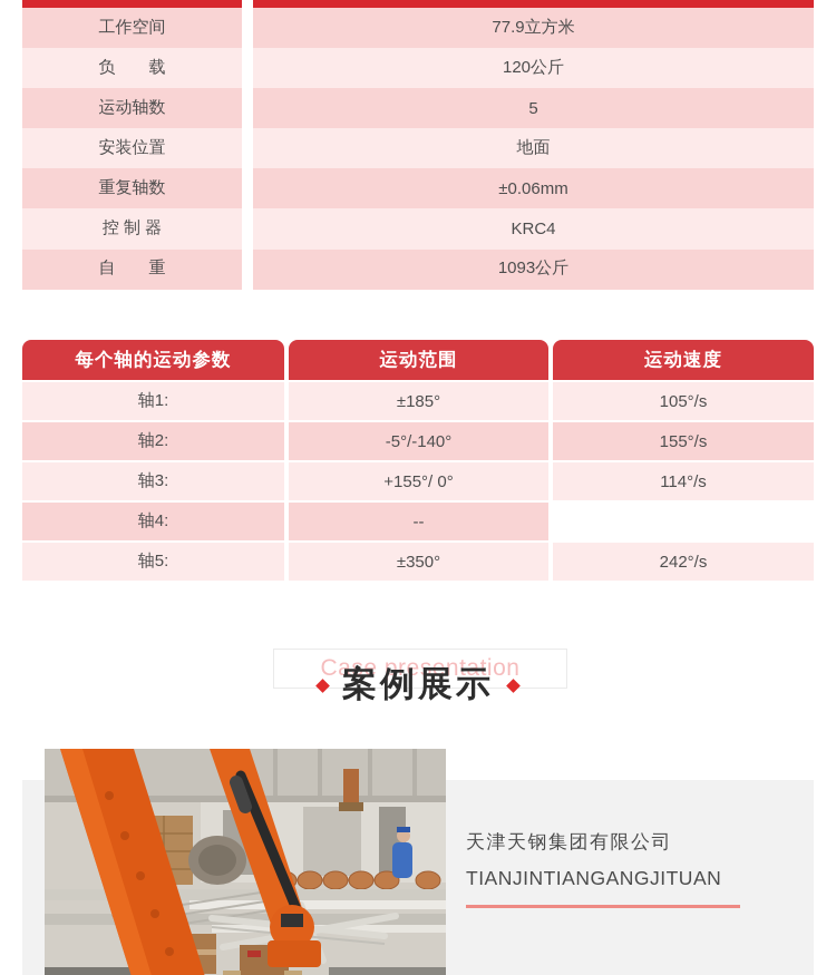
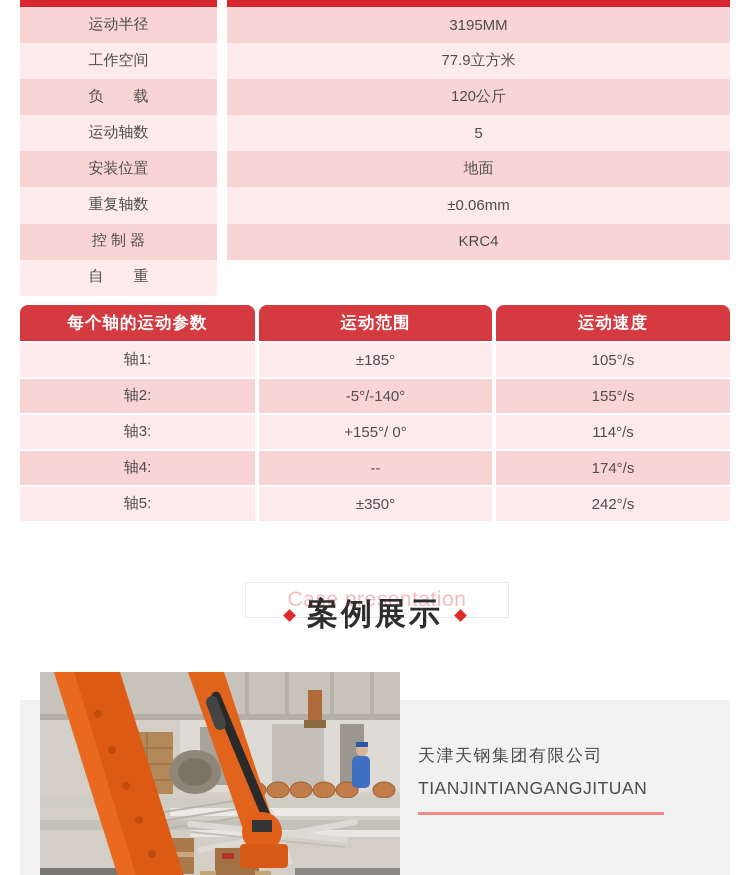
+ 运动半径
+ 3195MM
  工作空间
  77.9立方米
  负 载
  120公斤
  运动轴数
  5
  安装位置
  地面
  重复轴数
  ±0.06mm
  控 制 器
  KRC4
  自 重
- 1093公斤
  每个轴的运动参数
  运动范围
  运动速度
  轴1:
  ±185°
  105°/s
  轴2:
  -5°/-140°
  155°/s
  轴3:
  +155°/ 0°
  114°/s
  轴4:
  --
+ 174°/s
  轴5:
  ±350°
  242°/s
  Case presentation
  案例展示
  天津天钢集团有限公司
  TIANJINTIANGANGJITUAN
